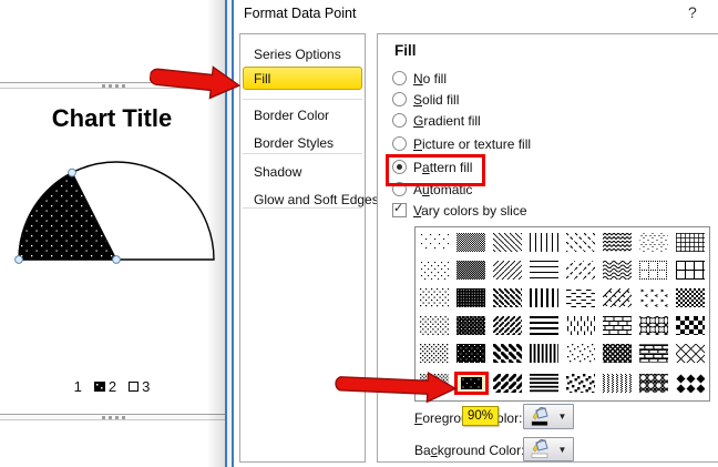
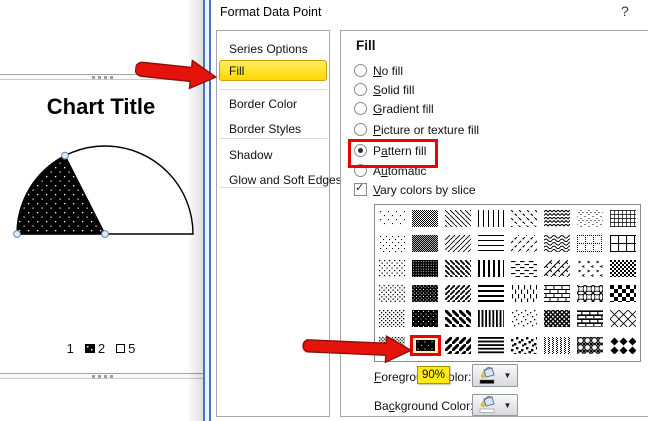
  Chart Title
  1
  2
- 3
+ 5
  Format Data Point
  ?
  Series Options
  Fill
  Border Color
  Border Styles
  Shadow
  Glow and Soft Edges
  Fill
  No fill
  Solid fill
  Gradient fill
  Picture or texture fill
  Pattern fill
  Automatic
  Vary colors by slice
  Foregroolor:
  ▼
  90%
  Background Color
  ▼
